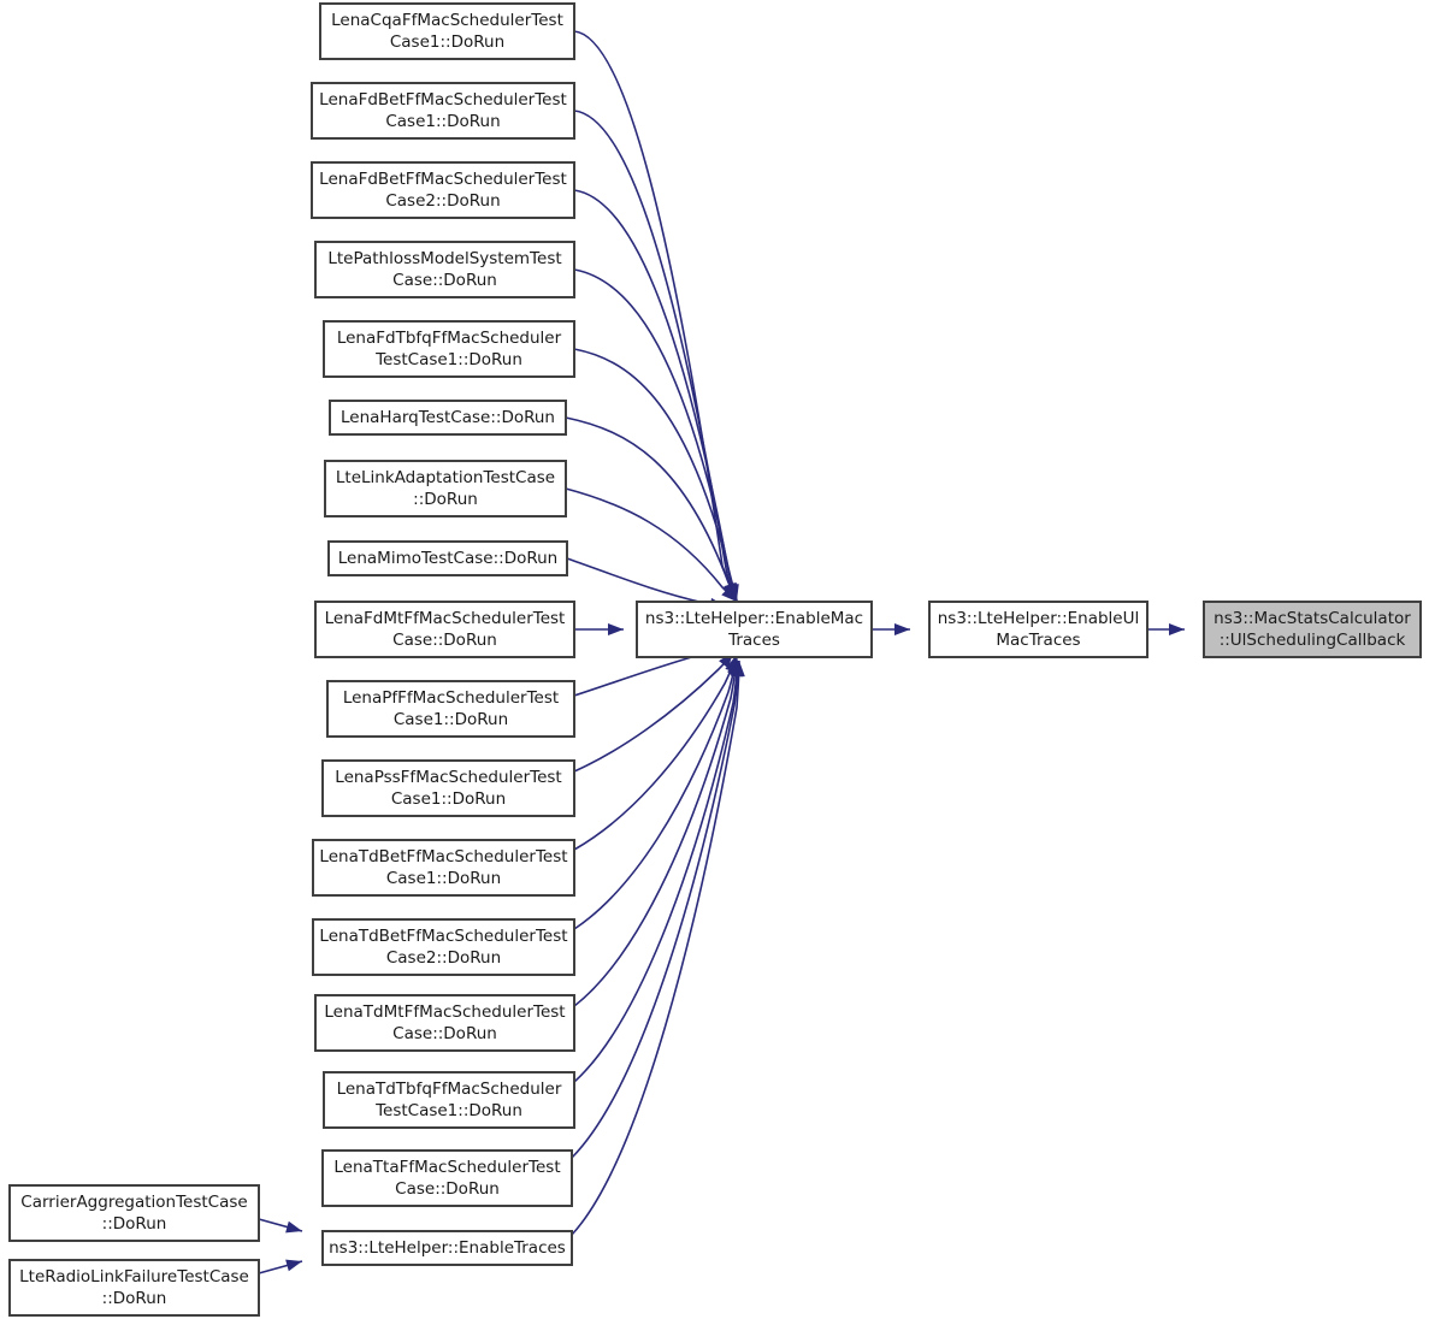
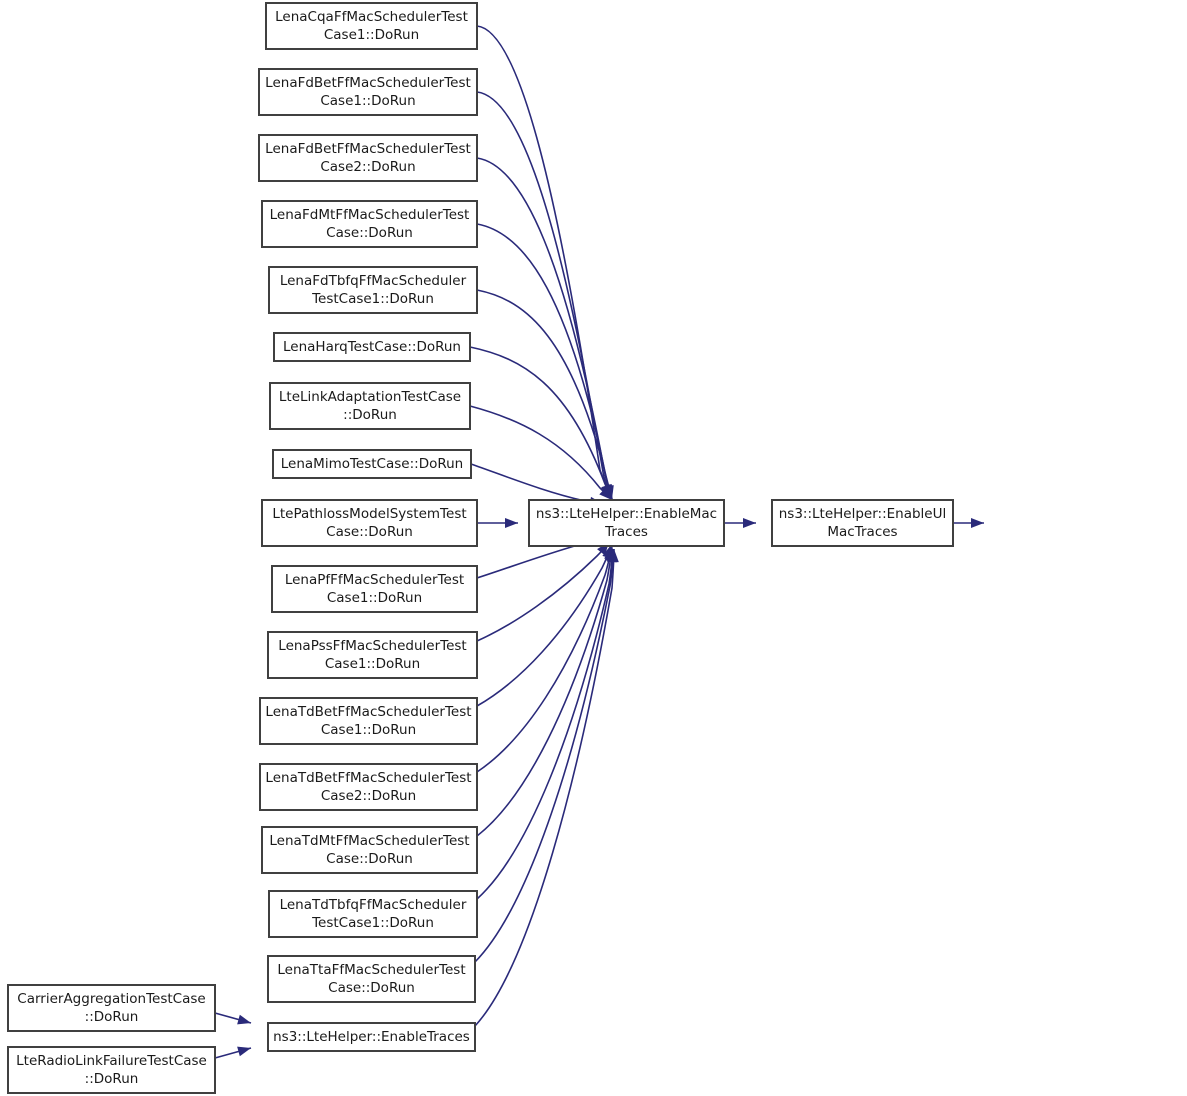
  LenaCqaFfMacSchedulerTest
  Case1::DoRun
  LenaFdBetFfMacSchedulerTest
  Case1::DoRun
  LenaFdBetFfMacSchedulerTest
  Case2::DoRun
- LtePathlossModelSystemTest
+ LenaFdMtFfMacSchedulerTest
  Case::DoRun
  LenaFdTbfqFfMacScheduler
  TestCase1::DoRun
  LenaHarqTestCase::DoRun
  LteLinkAdaptationTestCase
  ::DoRun
  LenaMimoTestCase::DoRun
- LenaFdMtFfMacSchedulerTest
+ LtePathlossModelSystemTest
  Case::DoRun
  LenaPfFfMacSchedulerTest
  Case1::DoRun
  LenaPssFfMacSchedulerTest
  Case1::DoRun
  LenaTdBetFfMacSchedulerTest
  Case1::DoRun
  LenaTdBetFfMacSchedulerTest
  Case2::DoRun
  LenaTdMtFfMacSchedulerTest
  Case::DoRun
  LenaTdTbfqFfMacScheduler
  TestCase1::DoRun
  LenaTtaFfMacSchedulerTest
  Case::DoRun
  ns3::LteHelper::EnableTraces
  CarrierAggregationTestCase
  ::DoRun
  LteRadioLinkFailureTestCase
  ::DoRun
  ns3::LteHelper::EnableMac
  Traces
  ns3::LteHelper::EnableUl
  MacTraces
- ns3::MacStatsCalculator
- ::UlSchedulingCallback
